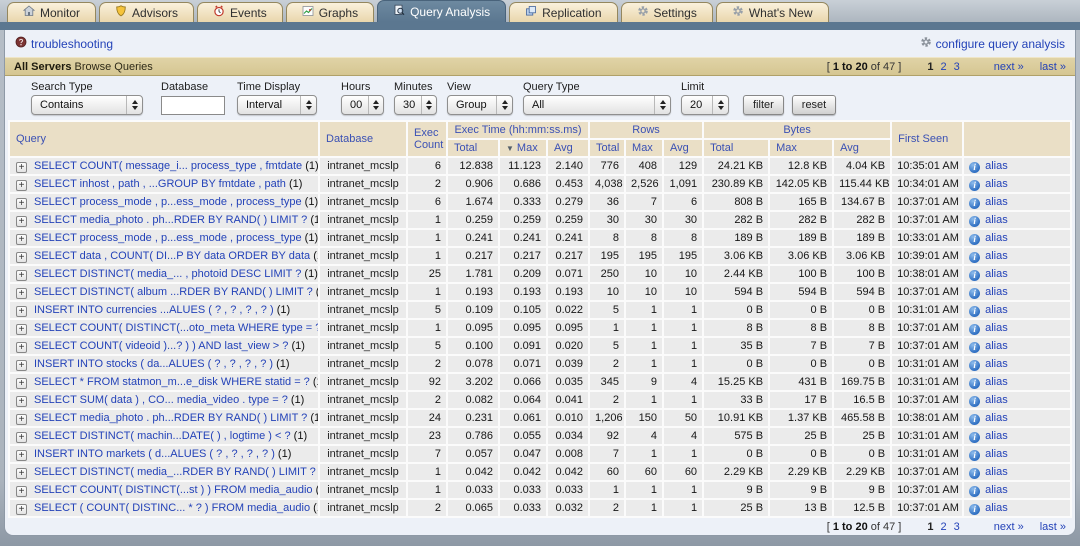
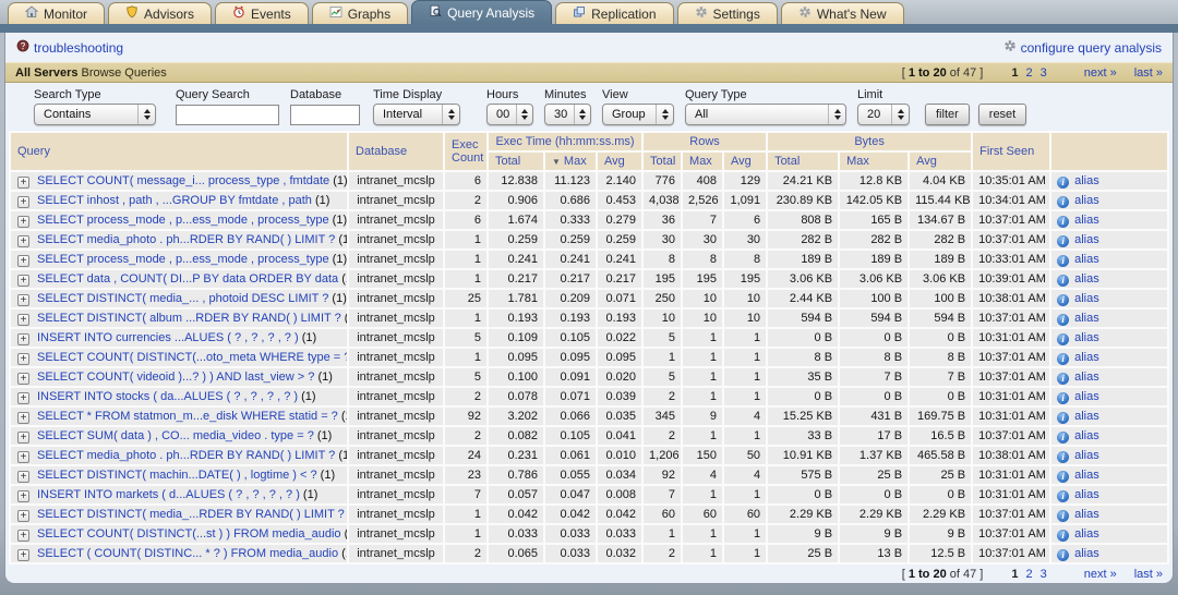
  Monitor
  Advisors
  Events
  Graphs
  Query Analysis
  Replication
  Settings
  What's New
  troubleshooting
  configure query analysis
  All Servers Browse Queries
  [ 1 to 20 of 47 ]
  1
  2
  3
  next »
  last »
  Search Type
  Contains
+ Query Search
  Database
  Time Display
  Interval
  Hours
  00
  Minutes
  30
  View
  Group
  Query Type
  All
  Limit
  20
  filter
  reset
  Query	Database	Exec Count	Exec Time (hh:mm:ss.ms)	Rows	Bytes	First Seen
  Total	▼ Max	Avg	Total	Max	Avg	Total	Max	Avg
  + SELECT COUNT( message_i... process_type , fmtdate (1)	intranet_mcslp	6	12.838	11.123	2.140	776	408	129	24.21 KB	12.8 KB	4.04 KB	10:35:01 AM	i alias
  + SELECT inhost , path , ...GROUP BY fmtdate , path (1)	intranet_mcslp	2	0.906	0.686	0.453	4,038	2,526	1,091	230.89 KB	142.05 KB	115.44 KB	10:34:01 AM	i alias
  + SELECT process_mode , p...ess_mode , process_type (1)	intranet_mcslp	6	1.674	0.333	0.279	36	7	6	808 B	165 B	134.67 B	10:37:01 AM	i alias
  + SELECT media_photo . ph...RDER BY RAND( ) LIMIT ? (1	intranet_mcslp	1	0.259	0.259	0.259	30	30	30	282 B	282 B	282 B	10:37:01 AM	i alias
  + SELECT process_mode , p...ess_mode , process_type (1)	intranet_mcslp	1	0.241	0.241	0.241	8	8	8	189 B	189 B	189 B	10:33:01 AM	i alias
  + SELECT data , COUNT( DI...P BY data ORDER BY data (	intranet_mcslp	1	0.217	0.217	0.217	195	195	195	3.06 KB	3.06 KB	3.06 KB	10:39:01 AM	i alias
  + SELECT DISTINCT( media_... , photoid DESC LIMIT ? (1)	intranet_mcslp	25	1.781	0.209	0.071	250	10	10	2.44 KB	100 B	100 B	10:38:01 AM	i alias
  + SELECT DISTINCT( album ...RDER BY RAND( ) LIMIT ? (	intranet_mcslp	1	0.193	0.193	0.193	10	10	10	594 B	594 B	594 B	10:37:01 AM	i alias
  + INSERT INTO currencies ...ALUES ( ? , ? , ? , ? ) (1)	intranet_mcslp	5	0.109	0.105	0.022	5	1	1	0 B	0 B	0 B	10:31:01 AM	i alias
  + SELECT COUNT( DISTINCT(...oto_meta WHERE type =	intranet_mcslp	1	0.095	0.095	0.095	1	1	1	8 B	8 B	8 B	10:37:01 AM	i alias
  + SELECT COUNT( videoid )...? ) ) AND last_view > ? (1)	intranet_mcslp	5	0.100	0.091	0.020	5	1	1	35 B	7 B	7 B	10:37:01 AM	i alias
  + INSERT INTO stocks ( da...ALUES ( ? , ? , ? , ? ) (1)	intranet_mcslp	2	0.078	0.071	0.039	2	1	1	0 B	0 B	0 B	10:31:01 AM	i alias
  + SELECT * FROM statmon_m...e_disk WHERE statid = ? (	intranet_mcslp	92	3.202	0.066	0.035	345	9	4	15.25 KB	431 B	169.75 B	10:31:01 AM	i alias
- + SELECT SUM( data ) , CO... media_video . type = ? (1)	intranet_mcslp	2	0.082	0.064	0.041	2	1	1	33 B	17 B	16.5 B	10:37:01 AM	i alias
+ + SELECT SUM( data ) , CO... media_video . type = ? (1)	intranet_mcslp	2	0.082	0.105	0.041	2	1	1	33 B	17 B	16.5 B	10:37:01 AM	i alias
  + SELECT media_photo . ph...RDER BY RAND( ) LIMIT ? (1	intranet_mcslp	24	0.231	0.061	0.010	1,206	150	50	10.91 KB	1.37 KB	465.58 B	10:38:01 AM	i alias
  + SELECT DISTINCT( machin...DATE( ) , logtime ) < ? (1)	intranet_mcslp	23	0.786	0.055	0.034	92	4	4	575 B	25 B	25 B	10:31:01 AM	i alias
  + INSERT INTO markets ( d...ALUES ( ? , ? , ? , ? ) (1)	intranet_mcslp	7	0.057	0.047	0.008	7	1	1	0 B	0 B	0 B	10:31:01 AM	i alias
  + SELECT DISTINCT( media_...RDER BY RAND( ) LIMIT ?	intranet_mcslp	1	0.042	0.042	0.042	60	60	60	2.29 KB	2.29 KB	2.29 KB	10:37:01 AM	i alias
  + SELECT COUNT( DISTINCT(...st ) ) FROM media_audio (	intranet_mcslp	1	0.033	0.033	0.033	1	1	1	9 B	9 B	9 B	10:37:01 AM	i alias
  + SELECT ( COUNT( DISTINC... * ? ) FROM media_audio (	intranet_mcslp	2	0.065	0.033	0.032	2	1	1	25 B	13 B	12.5 B	10:37:01 AM	i alias
  [ 1 to 20 of 47 ]
  1
  2
  3
  next »
  last »
